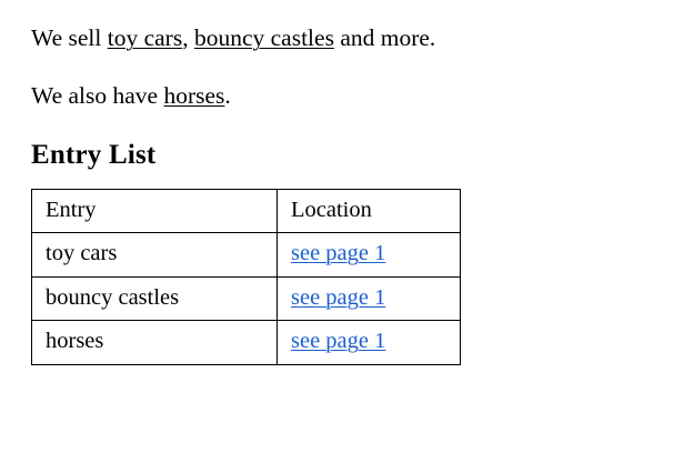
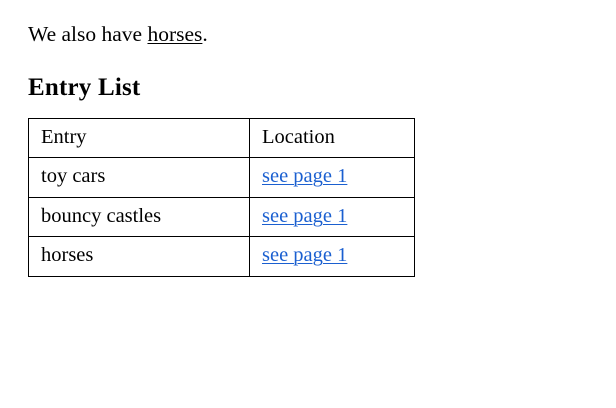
- We sell toy cars, bouncy castles and more.
  We also have horses.
  Entry List
  Entry	Location
  toy cars	see page 1
  bouncy castles	see page 1
  horses	see page 1
